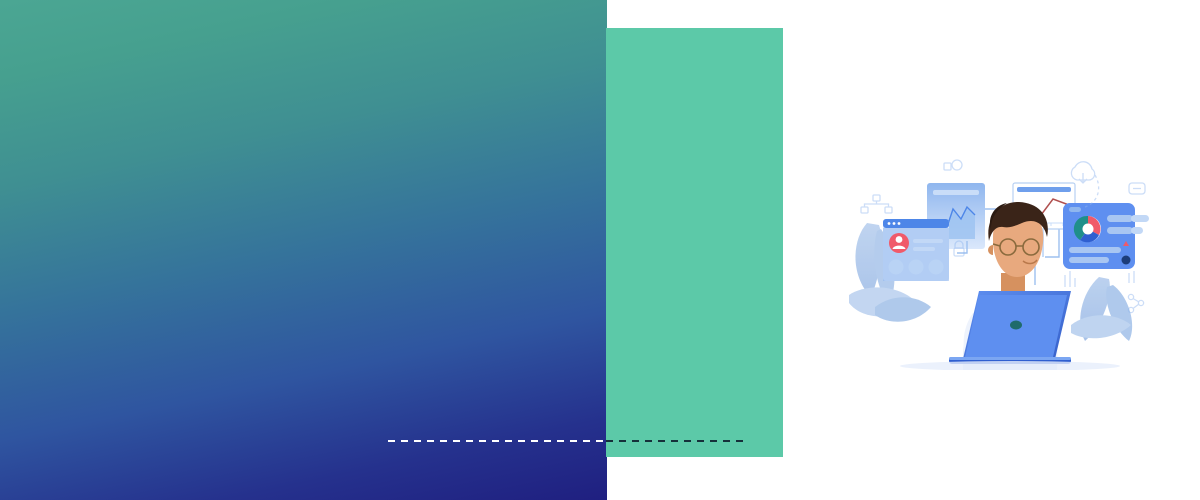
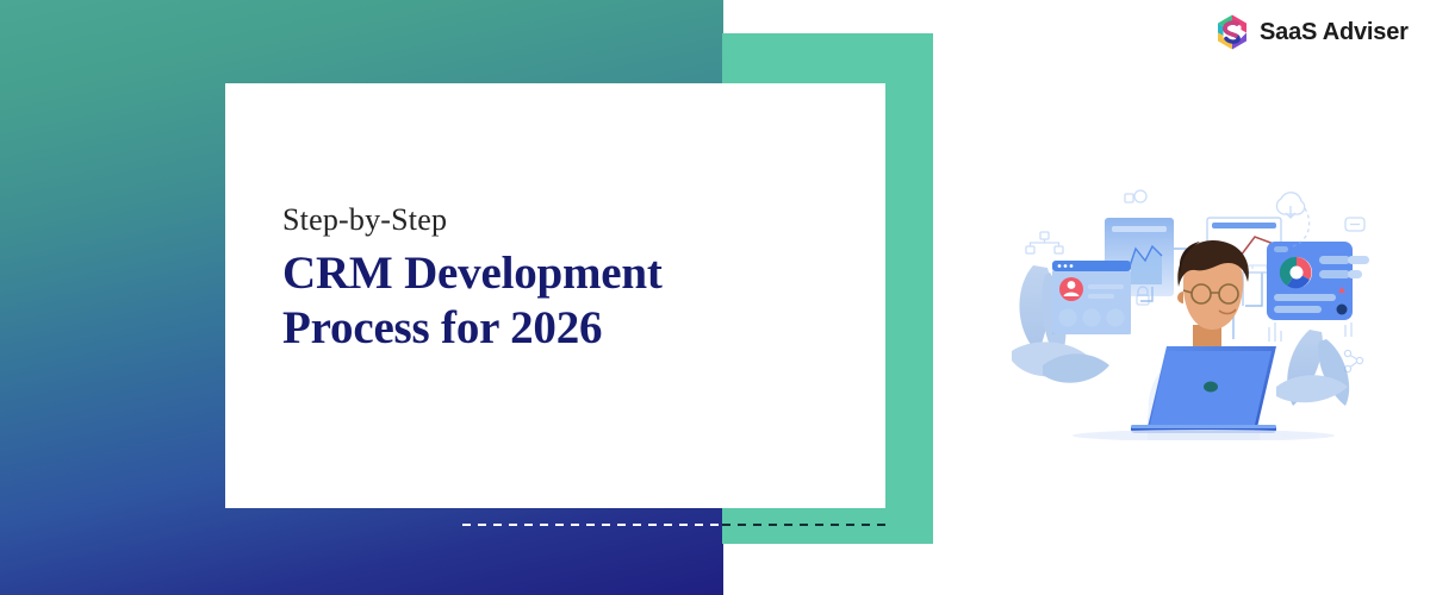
+ Step-by-Step
+ CRM Development
+ Process for 2026
+ SaaS Adviser
